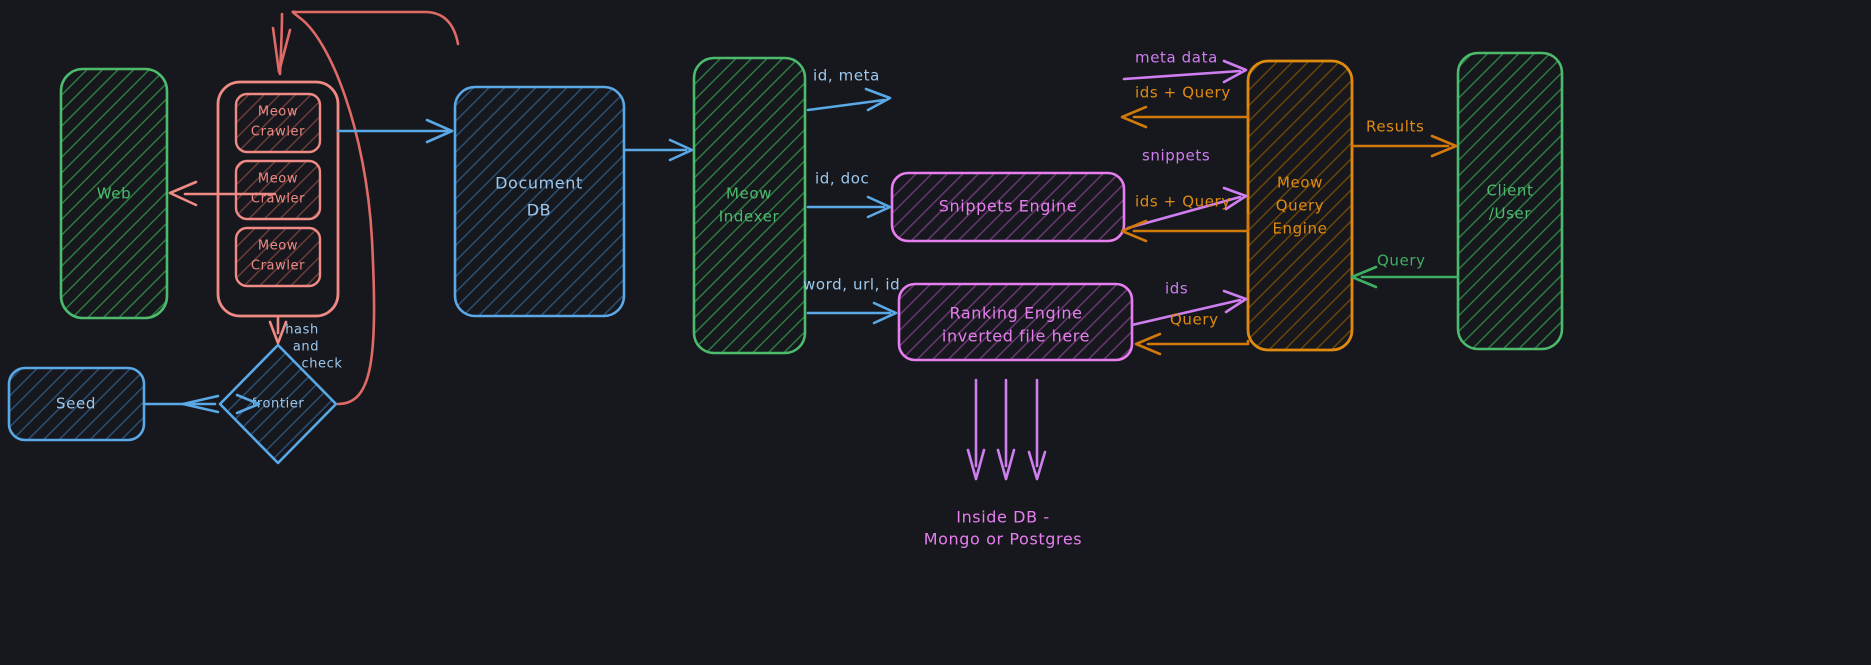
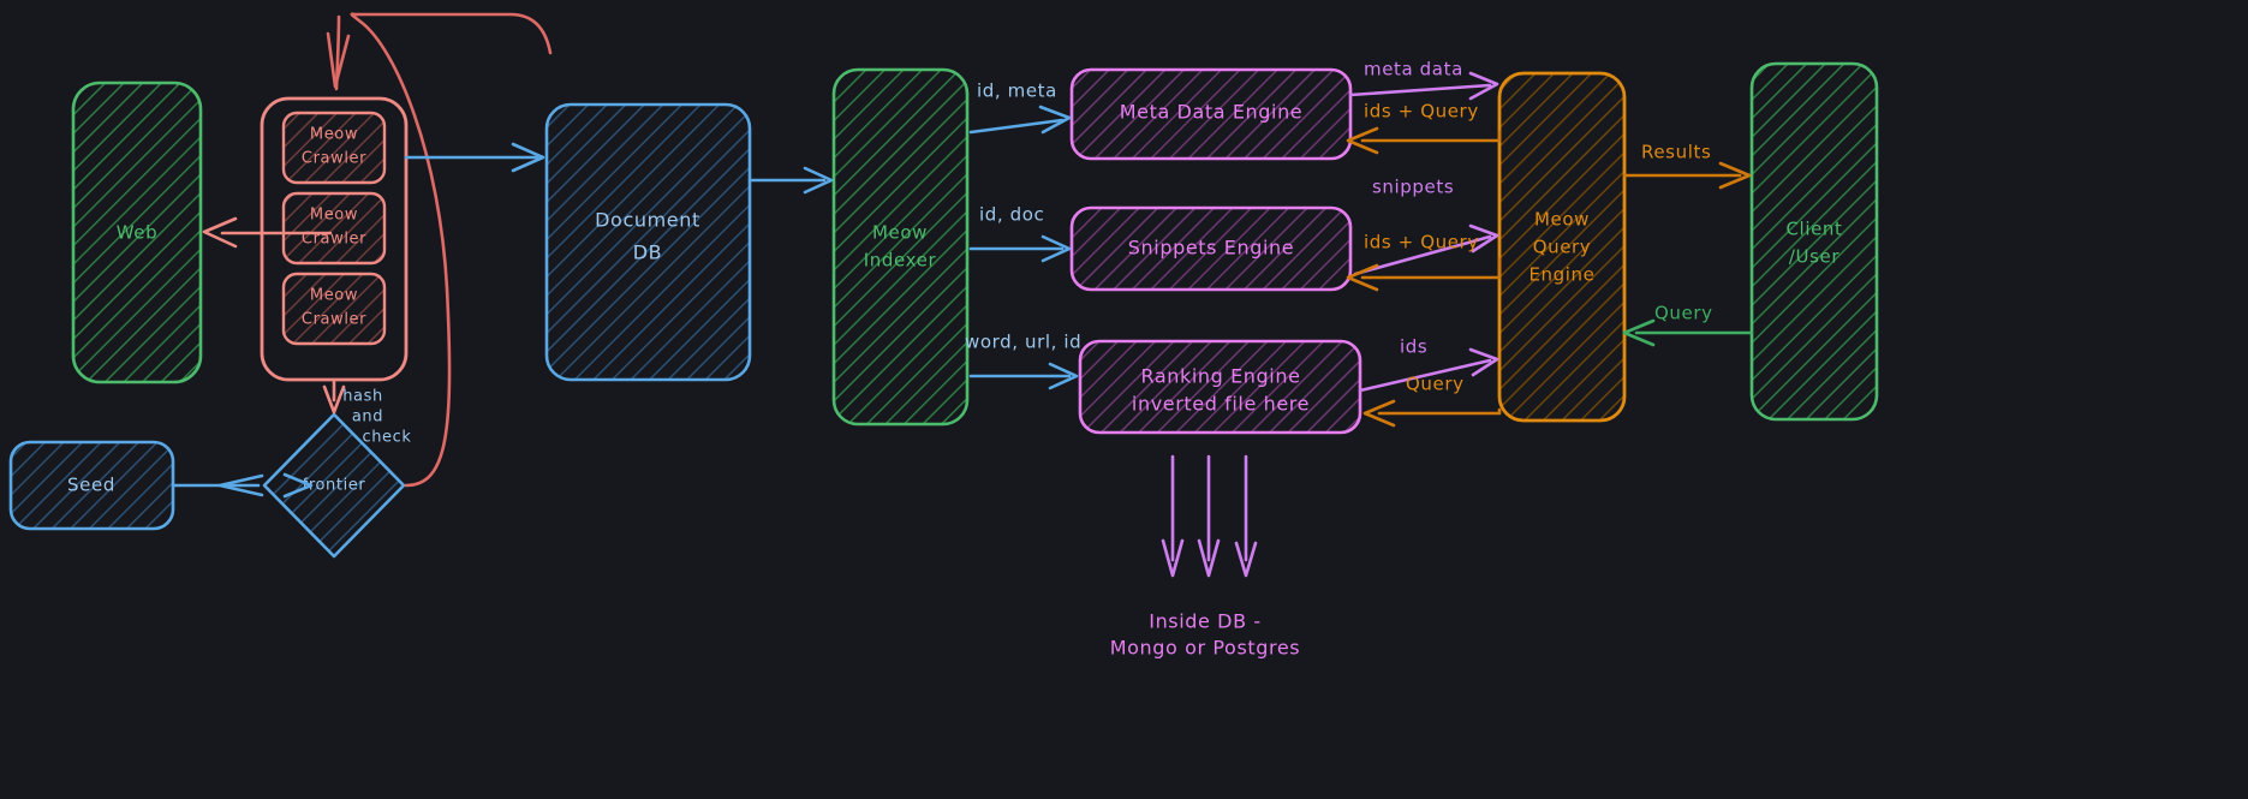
  Web
  Meow
  Crawler
  Meow
  Crawler
  Meow
  Crawler
  Seed
  fontier
  Document
  DB
  Meow
  Indexer
+ Meta Data Engine
  Snippets Engine
  Ranking Engine
  inverted file here
  Meow
  Query
  Engine
  Client
  /User
  hash
  and
  check
  id, meta
  id, doc
  word, url, id
  meta data
  ids + Query
  snippets
  ids + Query
  ids
  Query
  Results
  Query
  Inside DB -
  Mongo or Postgres
